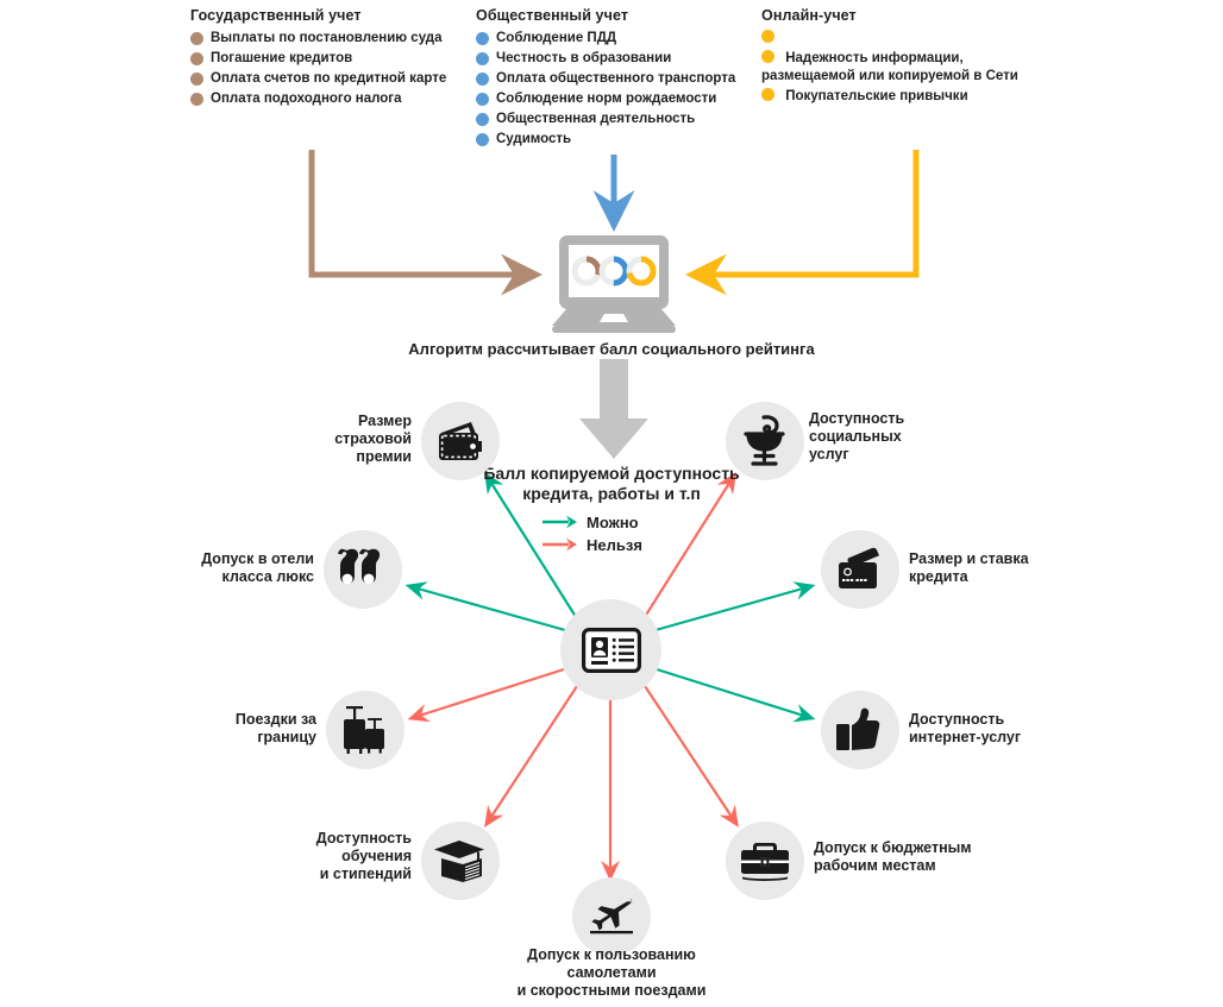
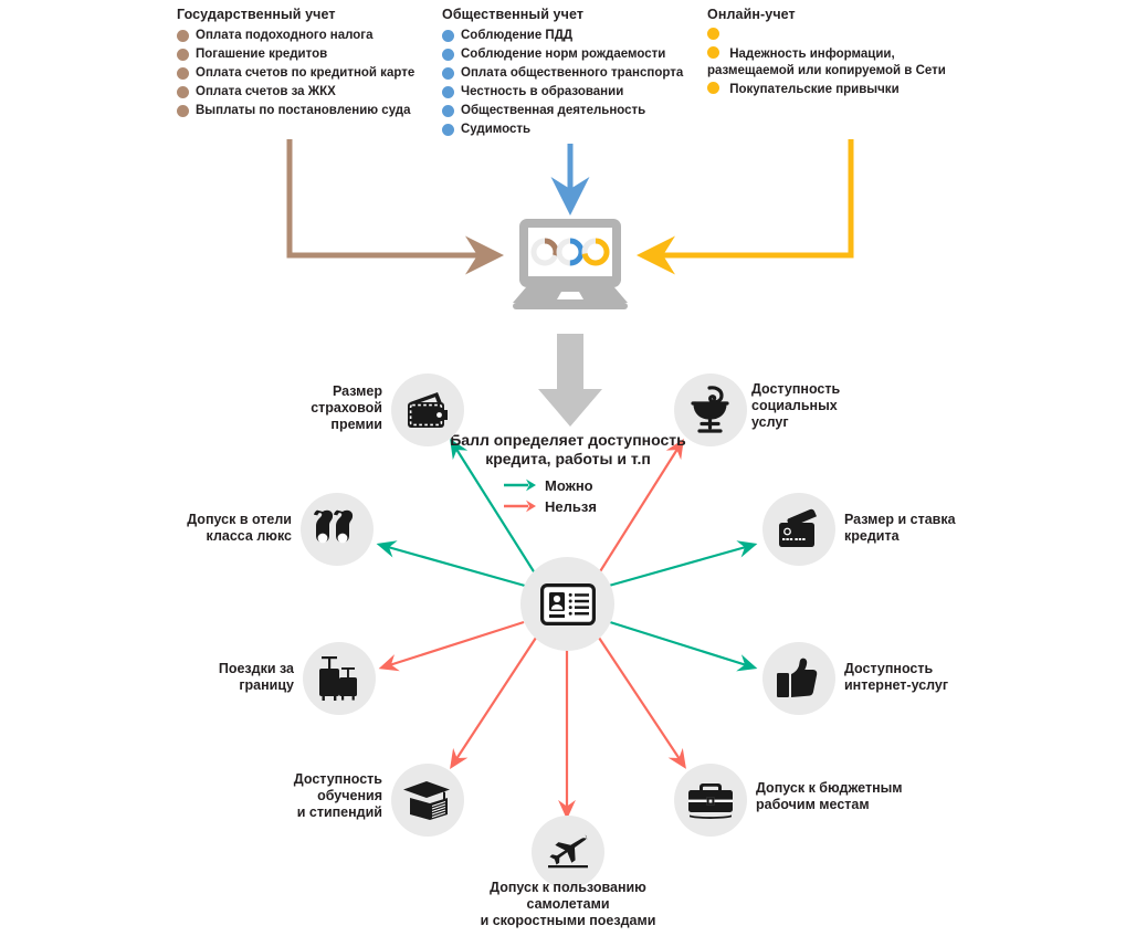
  Государственный учет
- Выплаты по постановлению суда
+ Оплата подоходного налога
  Погашение кредитов
  Оплата счетов по кредитной карте
+ Оплата счетов за ЖКХ
- Оплата подоходного налога
+ Выплаты по постановлению суда
  Общественный учет
  Соблюдение ПДД
- Честность в образовании
+ Соблюдение норм рождаемости
  Оплата общественного транспорта
- Соблюдение норм рождаемости
+ Честность в образовании
  Общественная деятельность
  Судимость
  Онлайн-учет
  Надежность информации, размещаемой или копируемой в Сети
  Покупательские привычки
- Алгоритм рассчитывает балл социального рейтинга
- Балл копируемой доступность кредита, работы и т.п
+ Балл определяет доступность кредита, работы и т.п
  Можно
  Нельзя
  Размер
  страховой
  премии
  Допуск в отели
  класса люкс
  Поездки за
  границу
  Доступность
  обучения
  и стипендий
  Допуск к пользованию
  самолетами
  и скоростными поездами
  Допуск к бюджетным
  рабочим местам
  Доступность
  интернет-услуг
  Размер и ставка
  кредита
  Доступность
  социальных
  услуг
